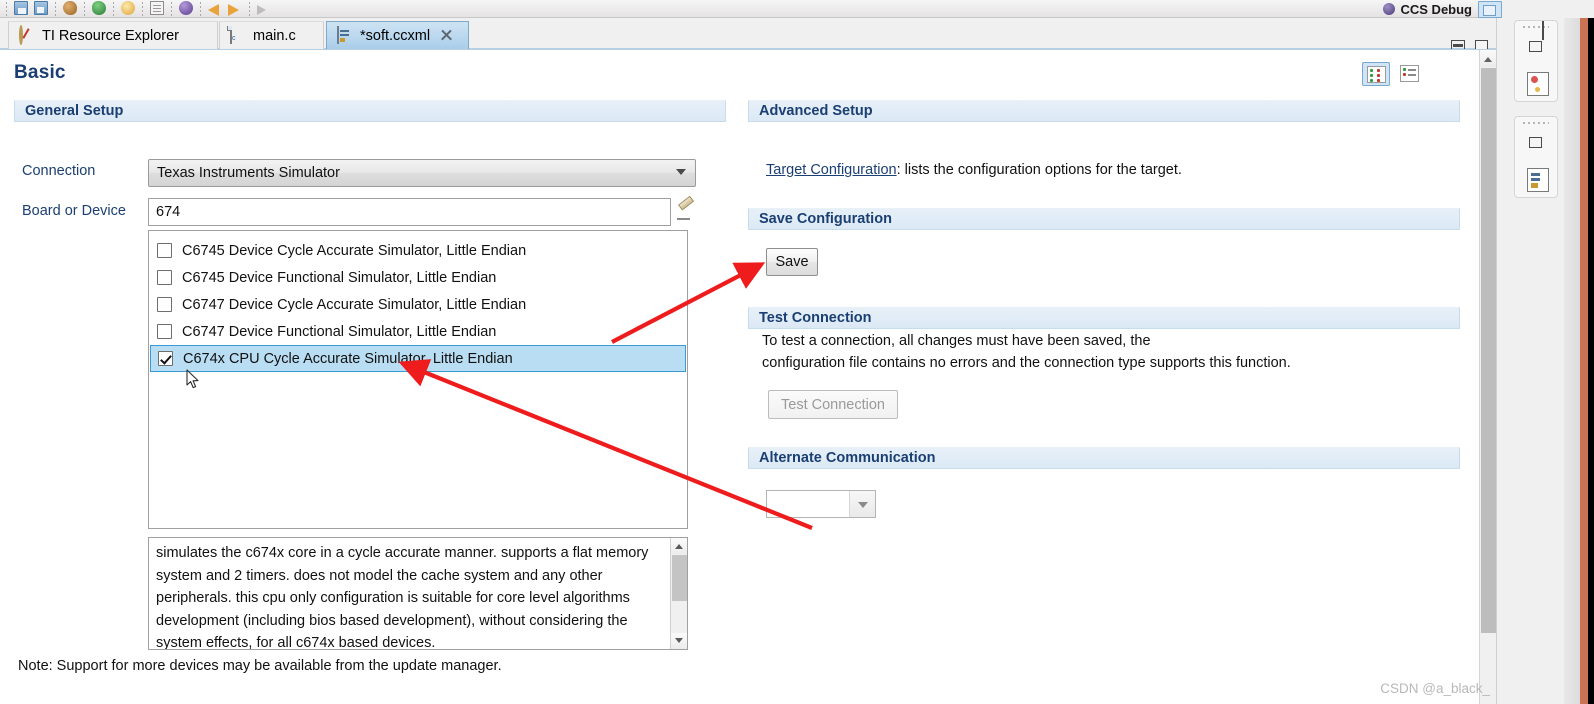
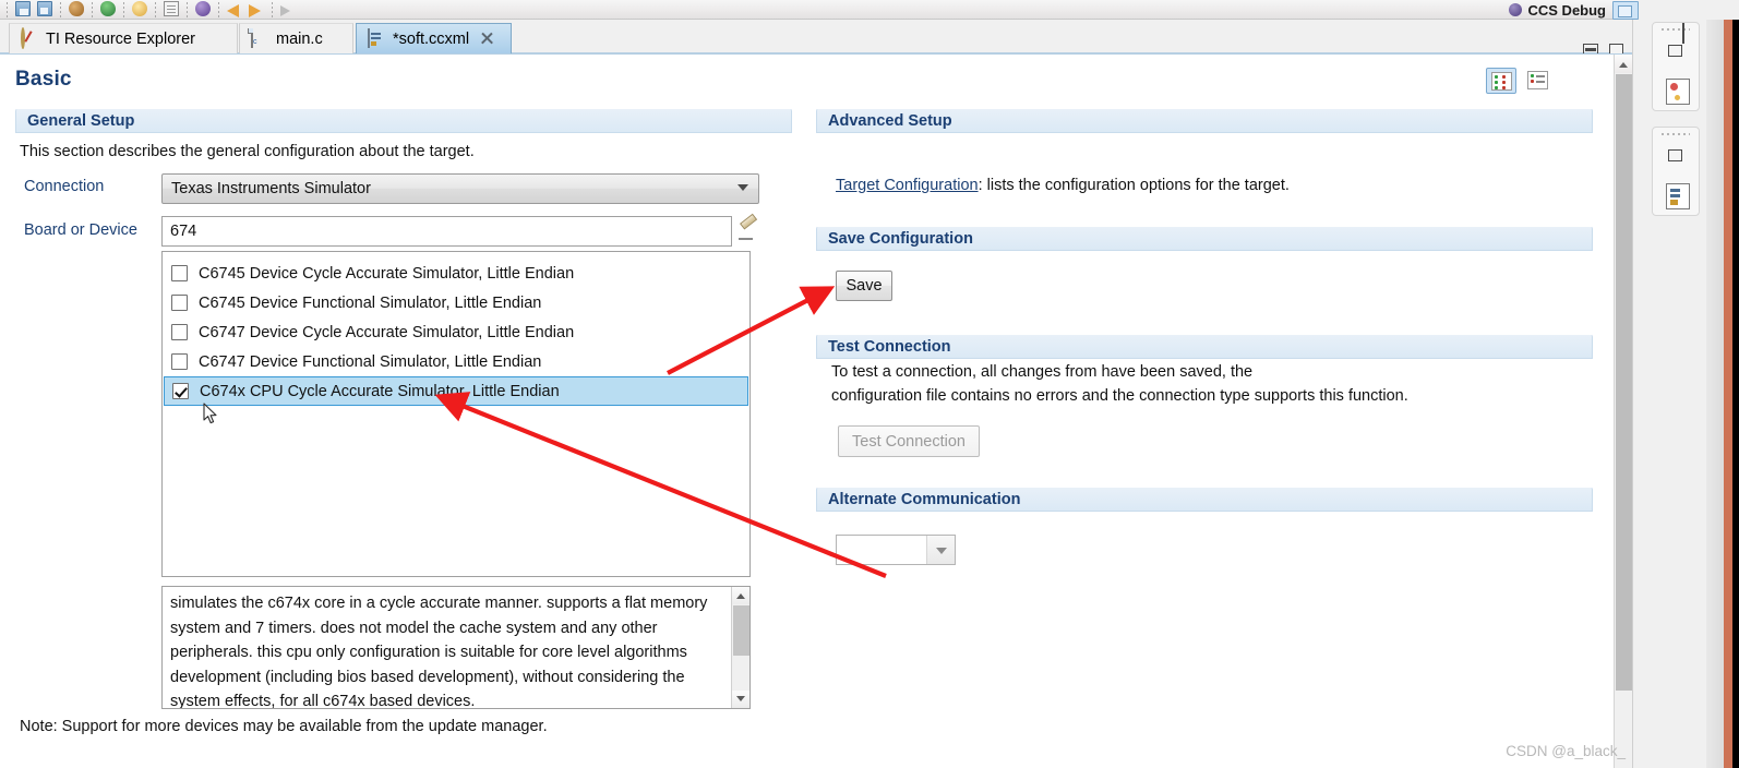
  CCS Debug
  TI Resource Explorer
  main.c
  *soft.ccxml
  Basic
  General Setup
+ This section describes the general configuration about the target.
  Connection
  Texas Instruments Simulator
  Board or Device
  674
  C6745 Device Cycle Accurate Simulator, Little Endian
  C6745 Device Functional Simulator, Little Endian
  C6747 Device Cycle Accurate Simulator, Little Endian
  C6747 Device Functional Simulator, Little Endian
  C674x CPU Cycle Accurate Simulator, Little Endian
- simulates the c674x core in a cycle accurate manner. supports a flat memory system and 2 timers. does not model the cache system and any other peripherals. this cpu only configuration is suitable for core level algorithms development (including bios based development), without considering the system effects, for all c674x based devices.
+ simulates the c674x core in a cycle accurate manner. supports a flat memory system and 7 timers. does not model the cache system and any other peripherals. this cpu only configuration is suitable for core level algorithms development (including bios based development), without considering the system effects, for all c674x based devices.
  Note: Support for more devices may be available from the update manager.
  Advanced Setup
  Target Configuration: lists the configuration options for the target.
  Save Configuration
  Save
  Test Connection
- To test a connection, all changes must have been saved, the
+ To test a connection, all changes from have been saved, the
  configuration file contains no errors and the connection type supports this function.
  Test Connection
  Alternate Communication
  CSDN @a_black_
